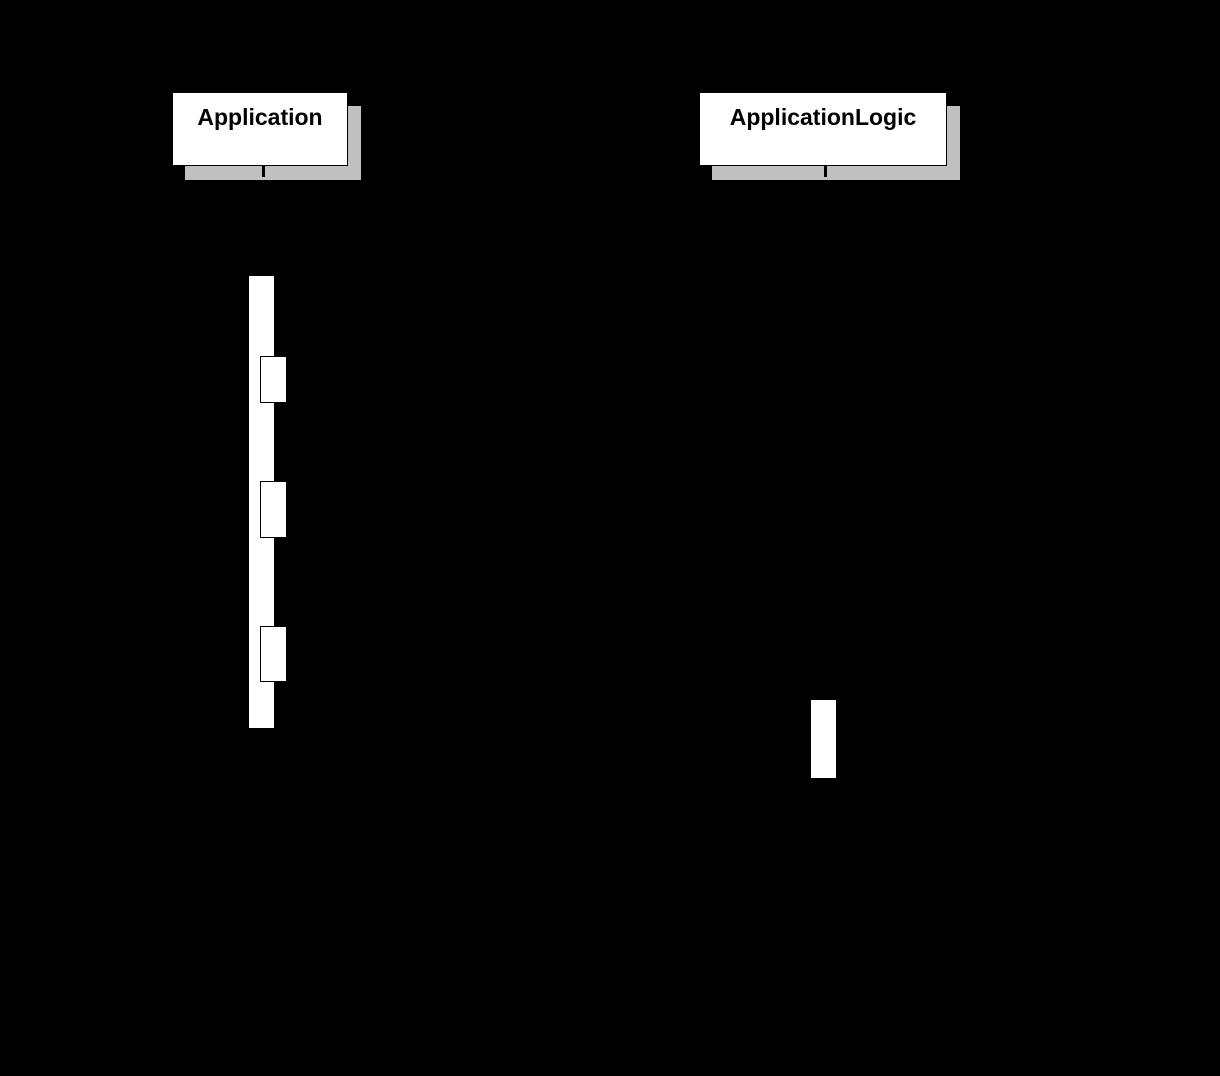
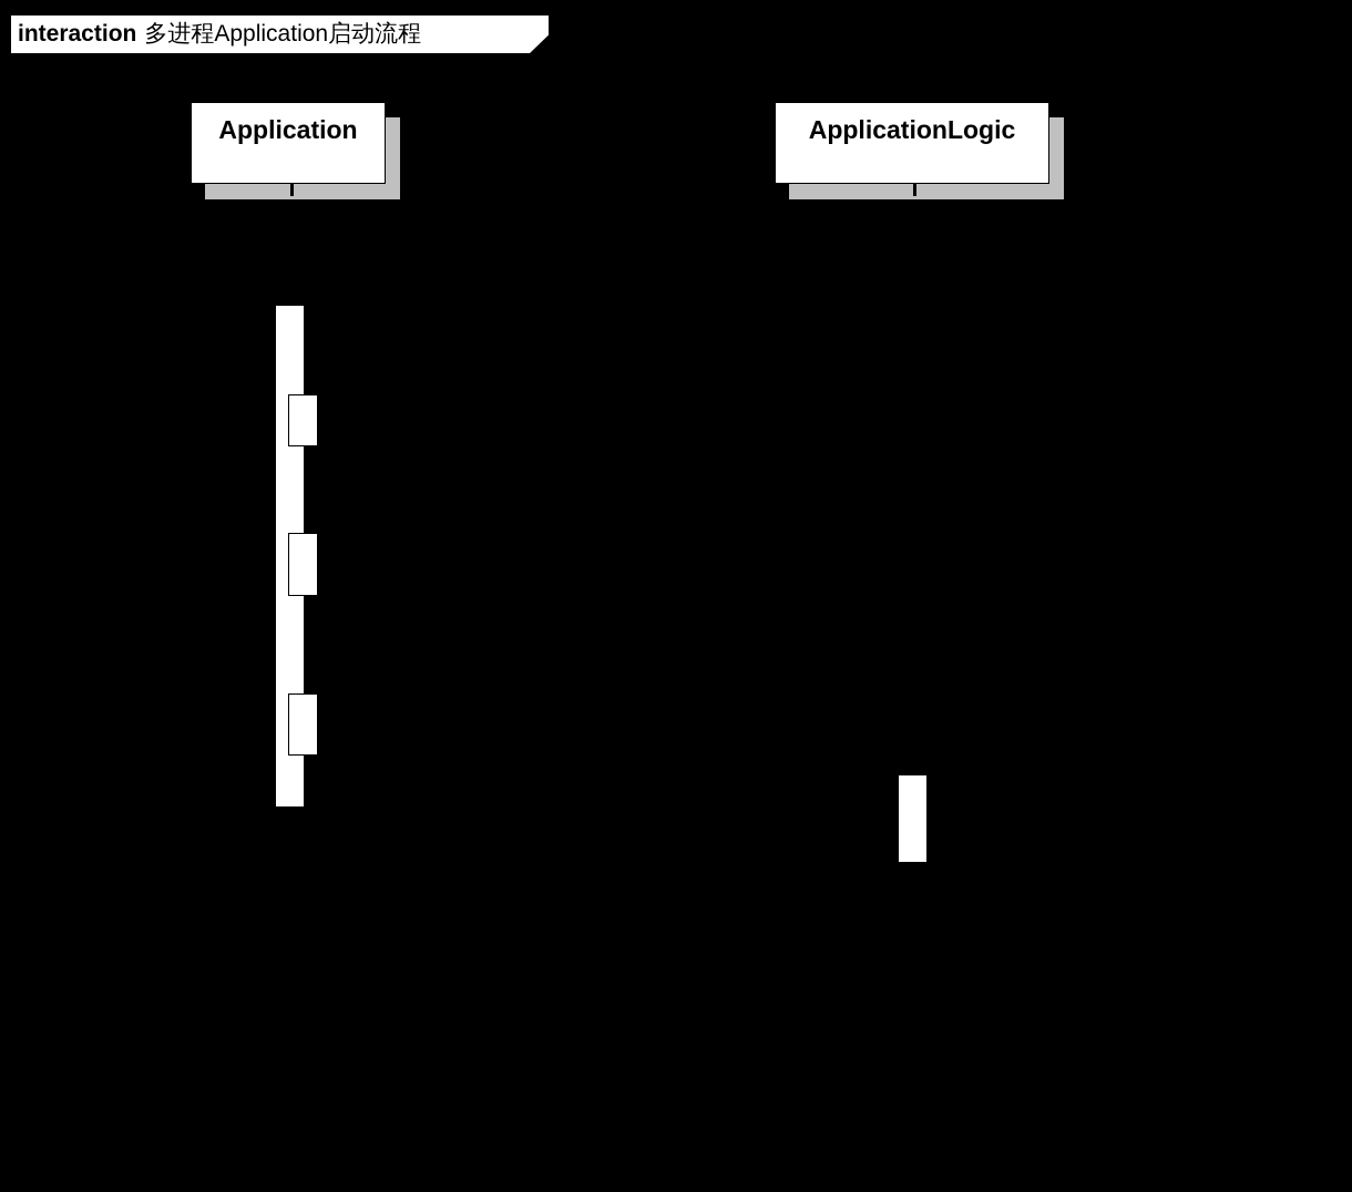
+ interaction
+ 多进程Application启动流程
  Application
  ApplicationLogic
